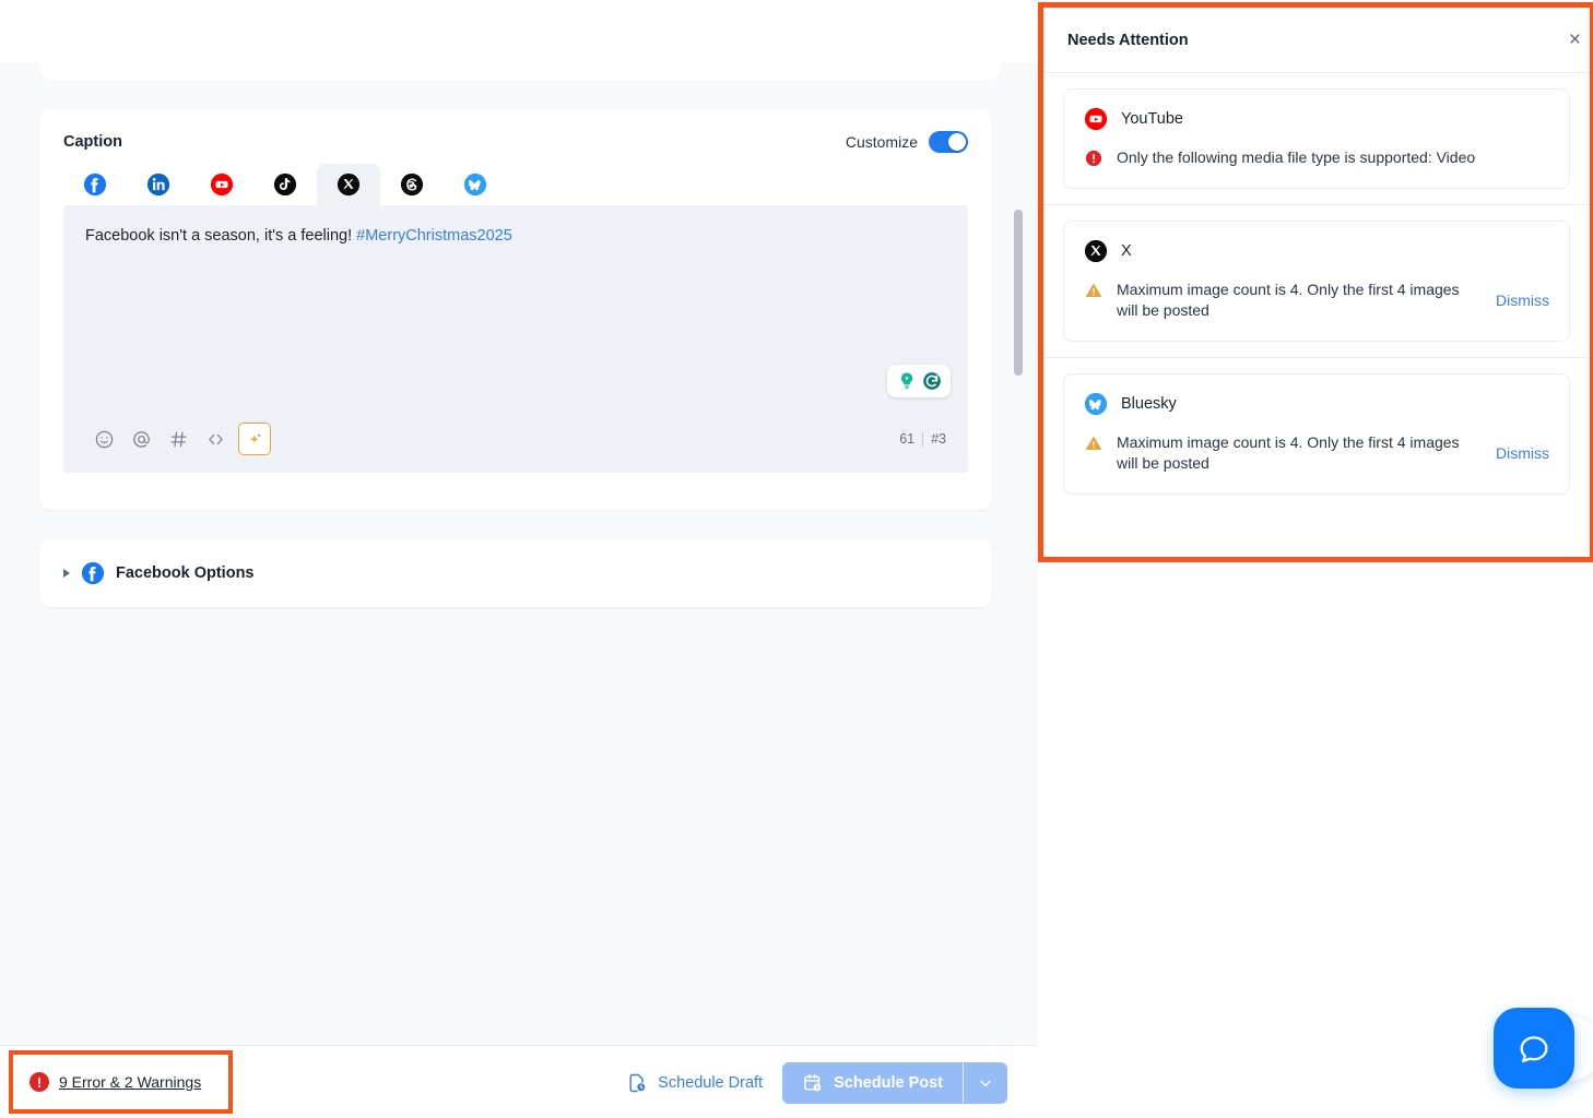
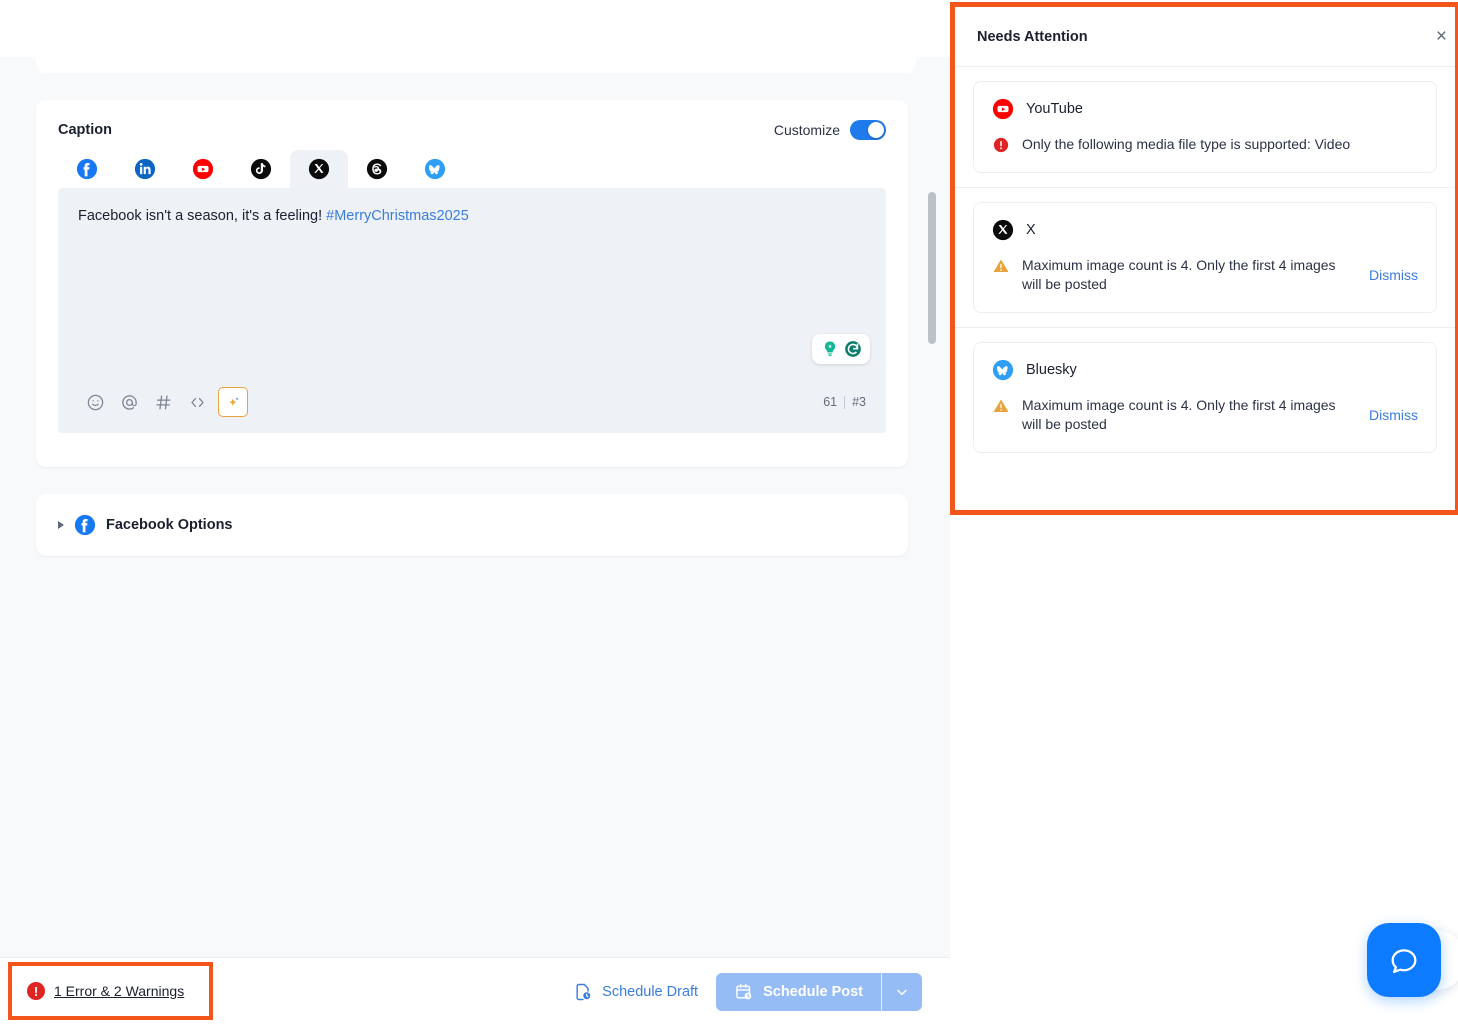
  Caption
  Customize
  Facebook isn't a season, it's a feeling! #MerryChristmas2025
  61
  #3
  Facebook Options
  !
- 9 Error & 2 Warnings
+ 1 Error & 2 Warnings
  Schedule Draft
  Schedule Post
  Needs Attention
  ×
  YouTube
  Only the following media file type is supported: Video
  X
  Maximum image count is 4. Only the first 4 images will be posted
  Dismiss
  Bluesky
  Maximum image count is 4. Only the first 4 images will be posted
  Dismiss
